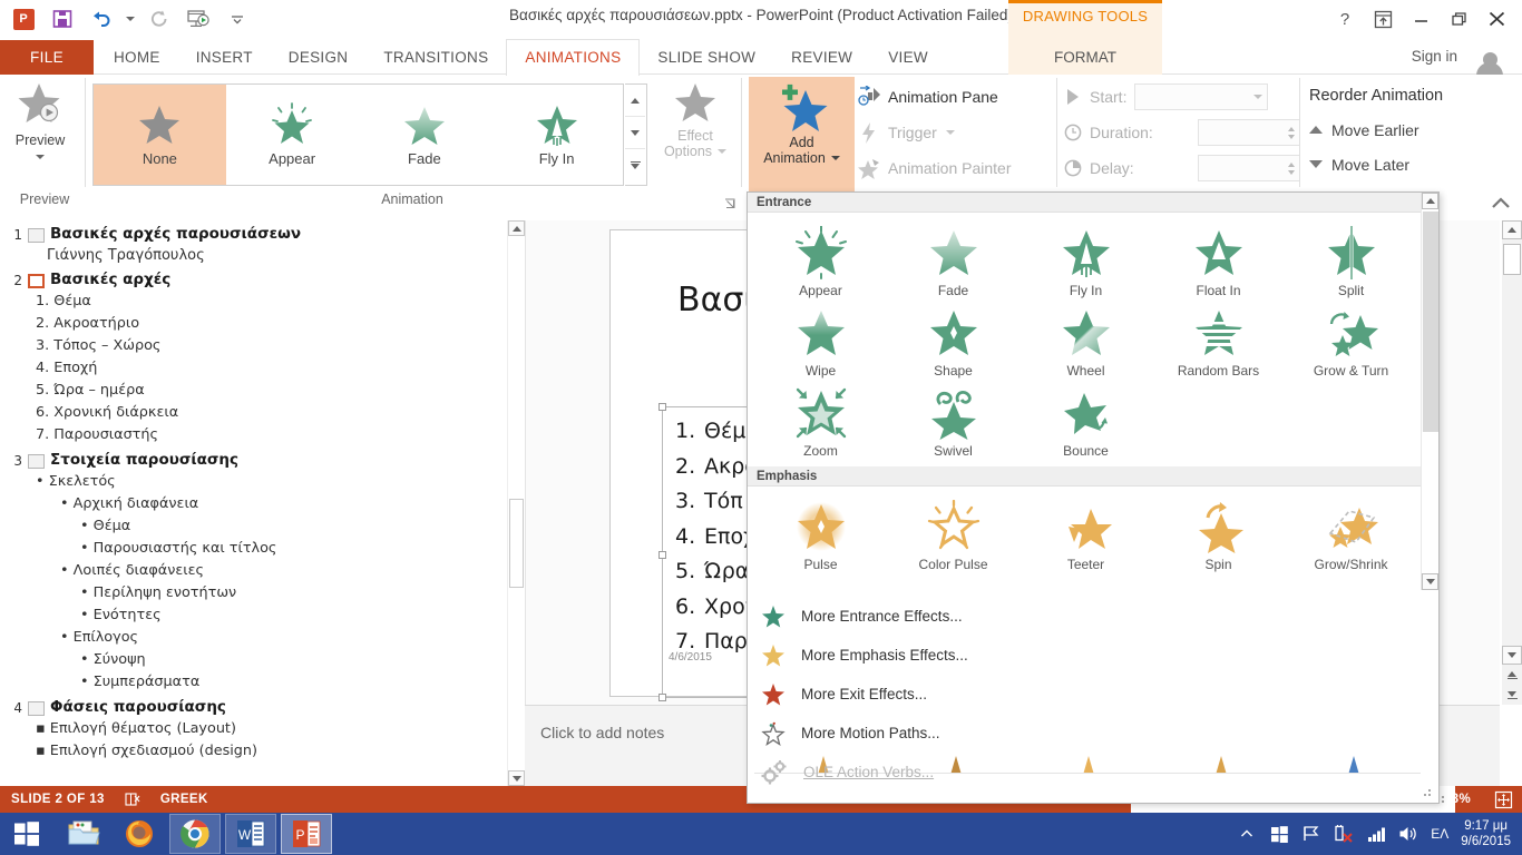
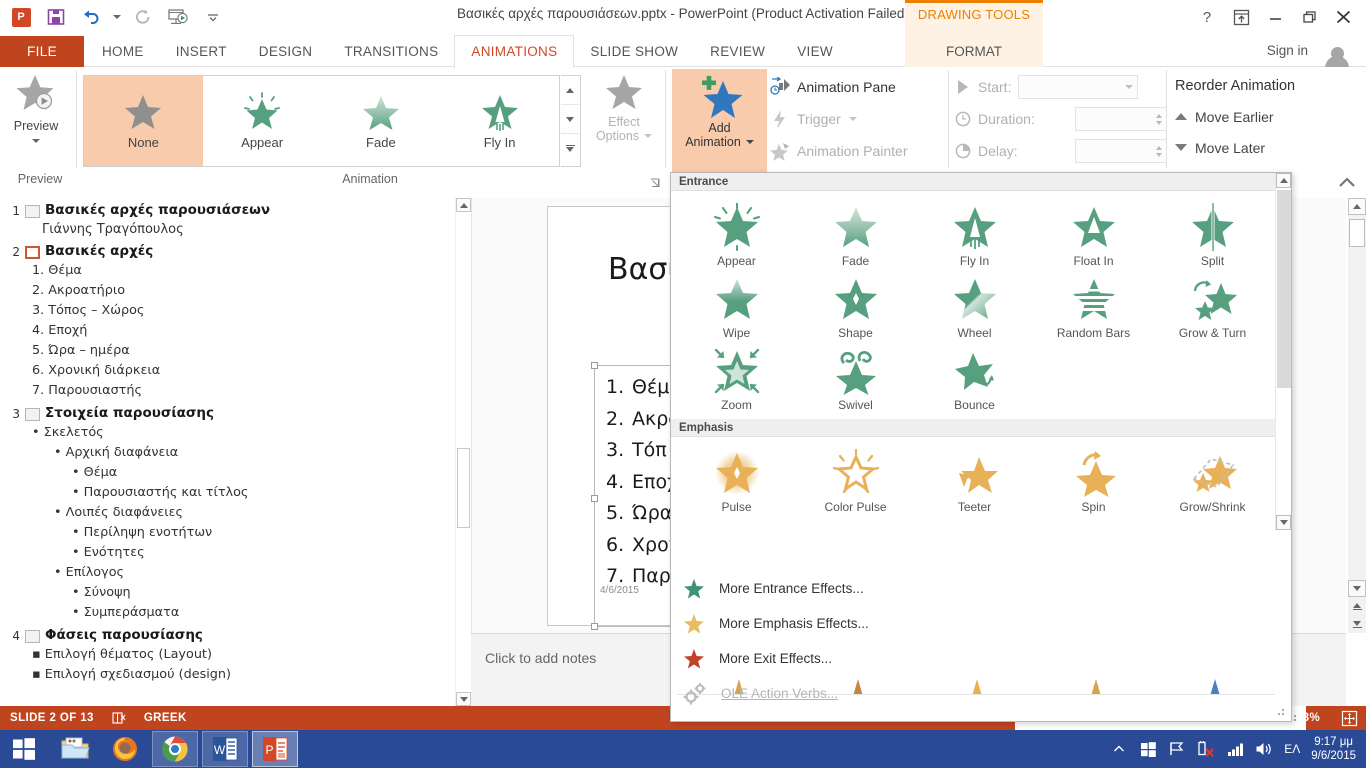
  P
  Βασικές αρχές παρουσιάσεων.pptx - PowerPoint (Product Activation Failed
  DRAWING TOOLS
  ?
  FILE
  HOME
  INSERT
  DESIGN
  TRANSITIONS
  ANIMATIONS
  SLIDE SHOW
  REVIEW
  VIEW
  FORMAT
  Sign in
  Preview
  None
  Appear
  Fade
  Fly In
  Effect
  Options
  Add
  Animation
  Animation Pane
  Trigger
  Animation Painter
  Start:
  Duration:
  Delay:
  Reorder Animation
  Move Earlier
  Move Later
  Preview
  Animation
  1
  Βασικές αρχές παρουσιάσεων
  Γιάννης Τραγόπουλος
  2
  Βασικές αρχές
  1. Θέμα
  2. Ακροατήριο
  3. Τόπος – Χώρος
  4. Εποχή
  5. Ώρα – ημέρα
  6. Χρονική διάρκεια
  7. Παρουσιαστής
  3
  Στοιχεία παρουσίασης
  • Σκελετός
  • Αρχική διαφάνεια
  • Θέμα
  • Παρουσιαστής και τίτλος
  • Λοιπές διαφάνειες
  • Περίληψη ενοτήτων
  • Ενότητες
  • Επίλογος
  • Σύνοψη
  • Συμπεράσματα
  4
  Φάσεις παρουσίασης
  ▪ Επιλογή θέματος (Layout)
  ▪ Επιλογή σχεδιασμού (design)
  1. Θέμ
  2. Ακρ
  3. Τόπ
  4. Επο
  5. Ώρα
  6. Χρο
  7. Παρ
  4/6/2015
  Click to add notes
  Entrance
  Appear
  Fade
  Fly In
  Float In
  Split
  Wipe
  Shape
  Wheel
  Random Bars
  Grow & Turn
  Zoom
  Swivel
  Bounce
  Emphasis
  Pulse
  Color Pulse
  Teeter
  Spin
  Grow/Shrink
  More Entrance Effects...
  More Emphasis Effects...
  More Exit Effects...
- More Motion Paths...
  OLE Action Verbs...
  SLIDE 2 OF 13
  GREEK
  58%
  W
  P
  ΕΛ
  9:17 μμ
  9/6/2015
